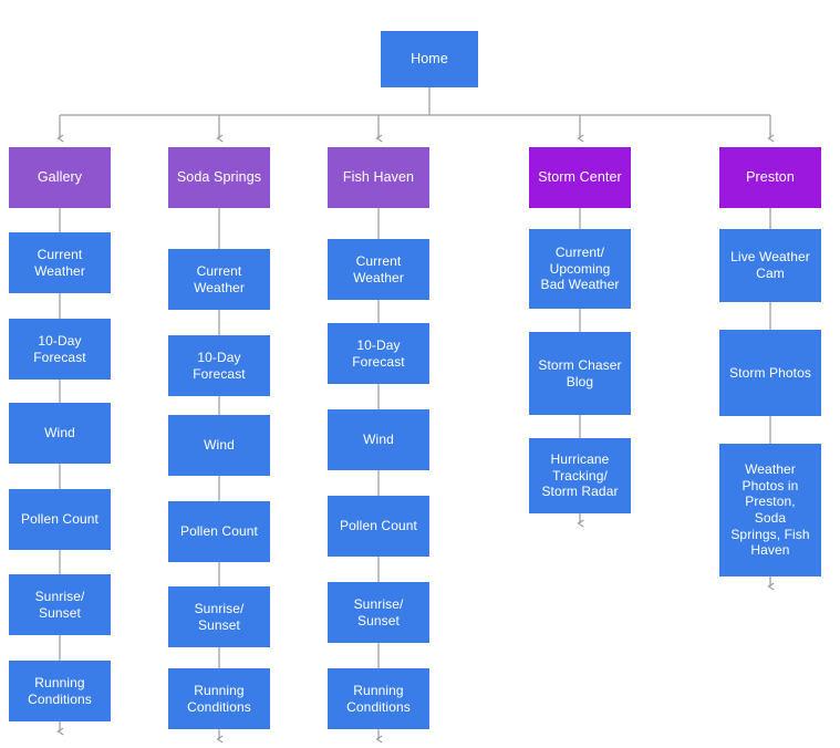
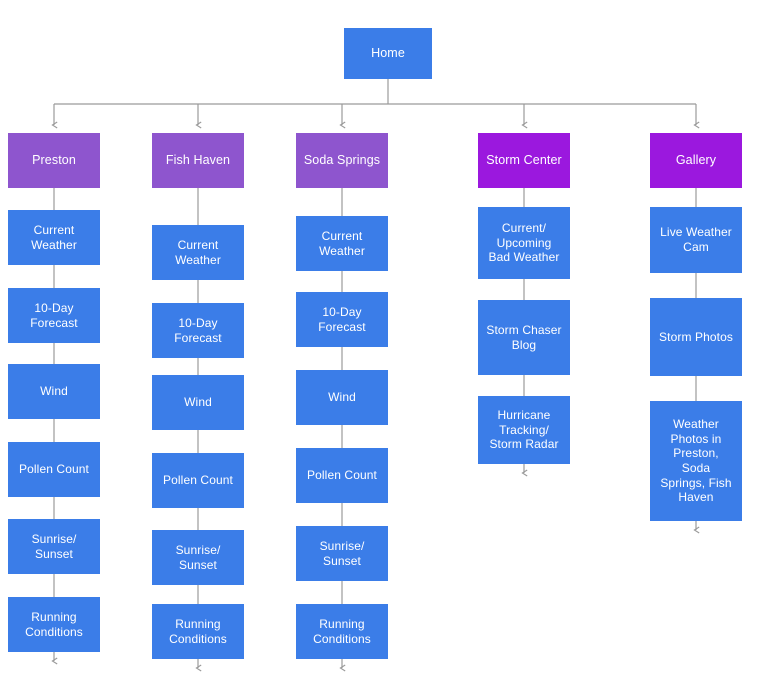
  Home
- Gallery
+ Preston
  Current
  Weather
  10-Day
  Forecast
  Wind
  Pollen Count
  Sunrise/
  Sunset
  Running
  Conditions
- Soda Springs
+ Fish Haven
  Current
  Weather
  10-Day
  Forecast
  Wind
  Pollen Count
  Sunrise/
  Sunset
  Running
  Conditions
- Fish Haven
+ Soda Springs
  Current
  Weather
  10-Day
  Forecast
  Wind
  Pollen Count
  Sunrise/
  Sunset
  Running
  Conditions
  Storm Center
  Current/
  Upcoming
  Bad Weather
  Storm Chaser
  Blog
  Hurricane
  Tracking/
  Storm Radar
- Preston
+ Gallery
  Live Weather
  Cam
  Storm Photos
  Weather
  Photos in
  Preston,
  Soda
  Springs, Fish
  Haven
